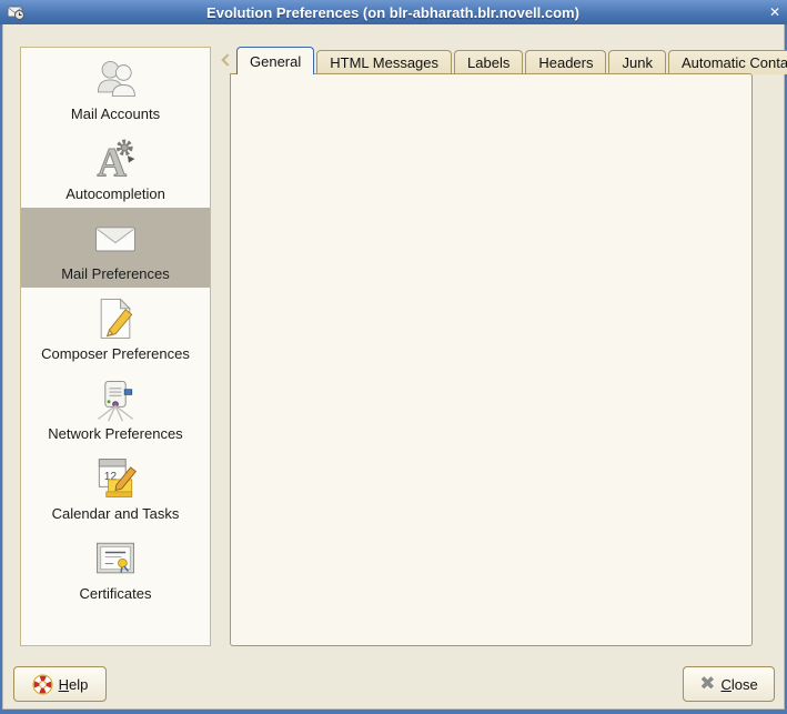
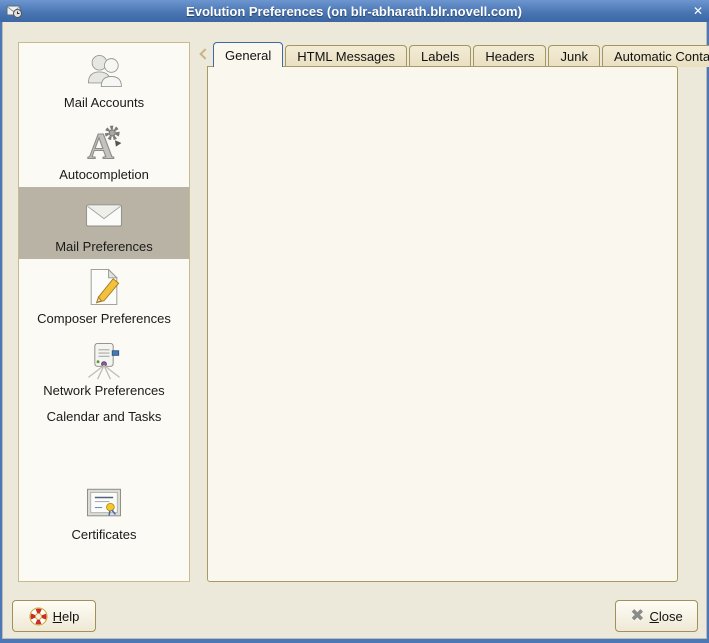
  Evolution Preferences (on blr-abharath.blr.novell.com)
  ✕
  Mail Accounts
  A
  Autocompletion
  Mail Preferences
  Composer Preferences
  Network Preferences
- 12
  Calendar and Tasks
  Certificates
  General
  HTML Messages
  Labels
  Headers
  Junk
  Automatic Conta
  Help
  ✖
  Close
